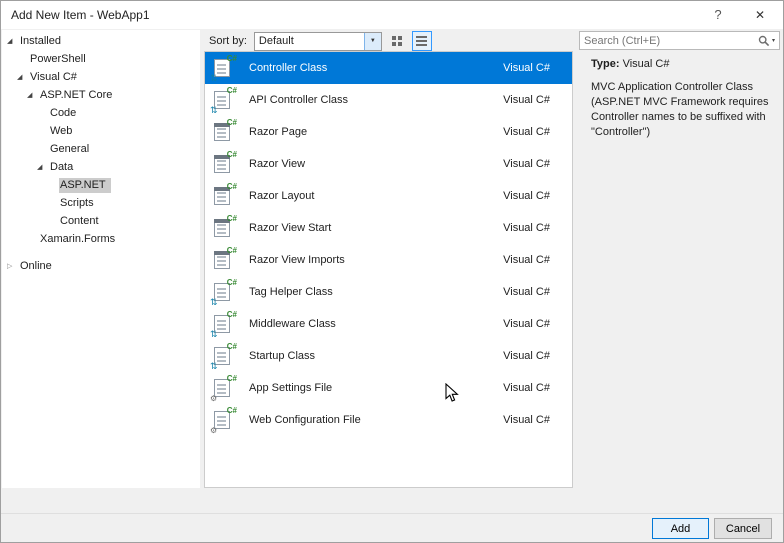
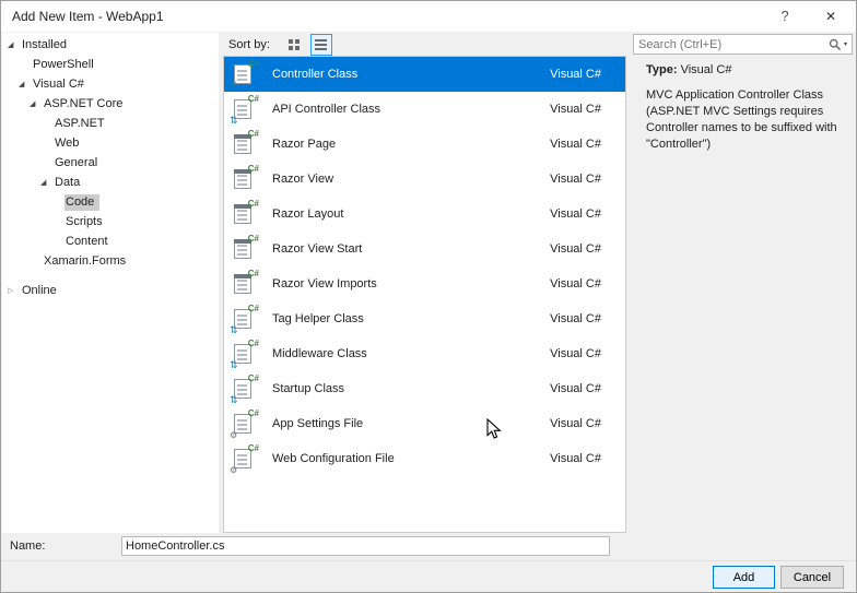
  Add New Item - WebApp1
  ?
  ✕
  Installed
  PowerShell
  Visual C#
  ASP.NET Core
- Code
+ ASP.NET
  Web
  General
  Data
- ASP.NET
+ Code
  Scripts
  Content
  Xamarin.Forms
  Online
  Sort by:
- Default
  ⇅
  C#
  Controller Class
  Visual C#
  ⇅
  C#
  API Controller Class
  Visual C#
  C#
  Razor Page
  Visual C#
  C#
  Razor View
  Visual C#
  C#
  Razor Layout
  Visual C#
  C#
  Razor View Start
  Visual C#
  C#
  Razor View Imports
  Visual C#
  ⇅
  C#
  Tag Helper Class
  Visual C#
  ⇅
  C#
  Middleware Class
  Visual C#
  ⇅
  C#
  Startup Class
  Visual C#
  ⚙
  C#
  App Settings File
  Visual C#
  ⚙
  C#
  Web Configuration File
  Visual C#
  Search (Ctrl+E)
  Type: Visual C#
- MVC Application Controller Class (ASP.NET MVC Framework requires Controller names to be suffixed with "Controller")
+ MVC Application Controller Class (ASP.NET MVC Settings requires Controller names to be suffixed with "Controller")
+ Name:
+ HomeController.cs
  Add
  Cancel
